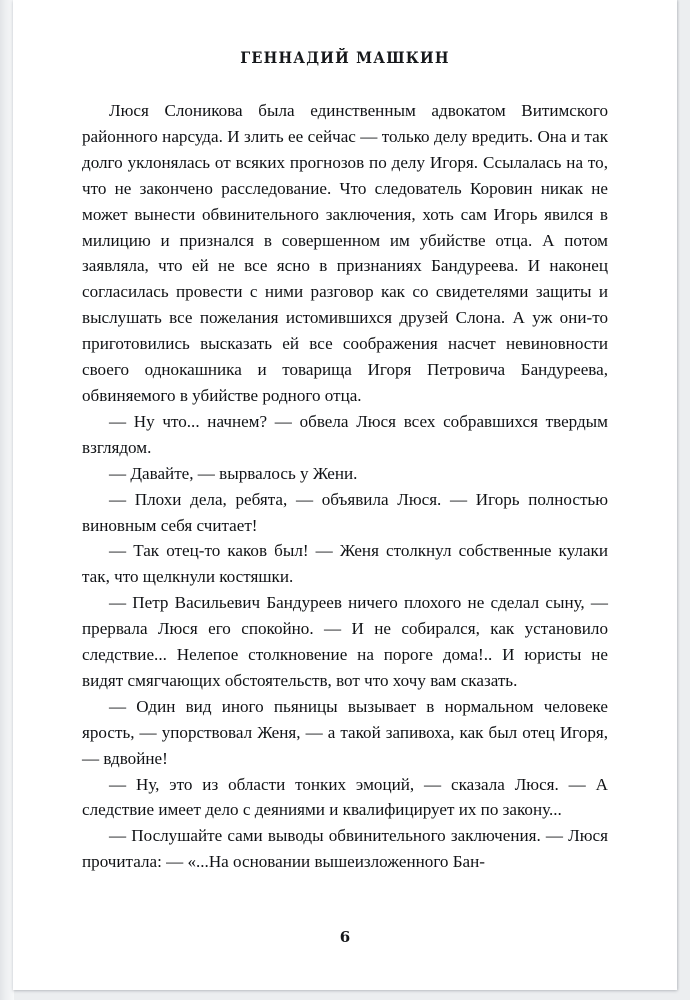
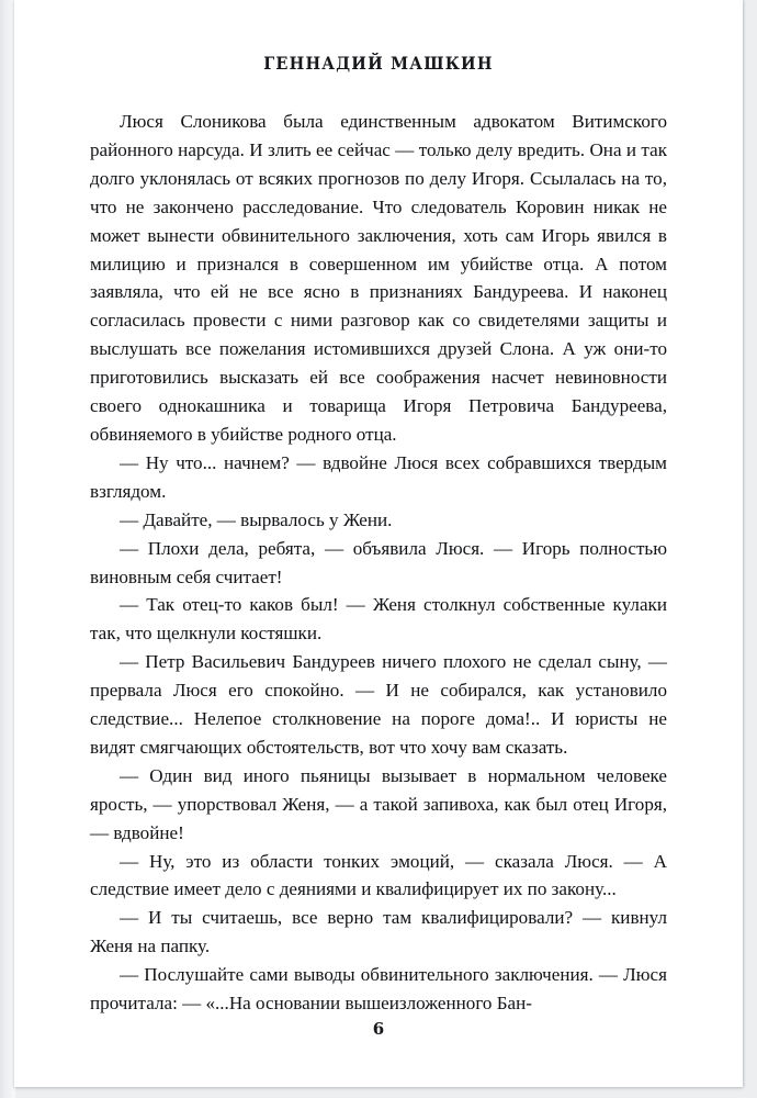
  ГЕННАДИЙ МАШКИН
  Люся Слоникова была единственным адвокатом Витимского районного нарсуда. И злить ее сейчас — только делу вредить. Она и так долго уклонялась от всяких прогнозов по делу Игоря. Ссылалась на то, что не закончено расследование. Что следователь Коровин никак не может вынести обвинительного заключения, хоть сам Игорь явился в милицию и признался в совершенном им убийстве отца. А потом заявляла, что ей не все ясно в признаниях Бандуреева. И наконец согласилась провести с ними разговор как со свидетелями защиты и выслушать все пожелания истомившихся друзей Слона. А уж они-то приготовились высказать ей все соображения насчет невиновности своего однокашника и товарища Игоря Петровича Бандуреева, обвиняемого в убийстве родного отца.
- — Ну что... начнем? — обвела Люся всех собравшихся твердым взглядом.
+ — Ну что... начнем? — вдвойне Люся всех собравшихся твердым взглядом.
  — Давайте, — вырвалось у Жени.
  — Плохи дела, ребята, — объявила Люся. — Игорь полностью виновным себя считает!
  — Так отец-то каков был! — Женя столкнул собственные кулаки так, что щелкнули костяшки.
  — Петр Васильевич Бандуреев ничего плохого не сделал сыну, — прервала Люся его спокойно. — И не собирался, как установило следствие... Нелепое столкновение на пороге дома!.. И юристы не видят смягчающих обстоятельств, вот что хочу вам сказать.
  — Один вид иного пьяницы вызывает в нормальном человеке ярость, — упорствовал Женя, — а такой запивоха, как был отец Игоря, — вдвойне!
  — Ну, это из области тонких эмоций, — сказала Люся. — А следствие имеет дело с деяниями и квалифицирует их по закону...
+ — И ты считаешь, все верно там квалифицировали? — кивнул Женя на папку.
  — Послушайте сами выводы обвинительного заключения. — Люся прочитала: — «...На основании вышеизложенного Бан-
  6
